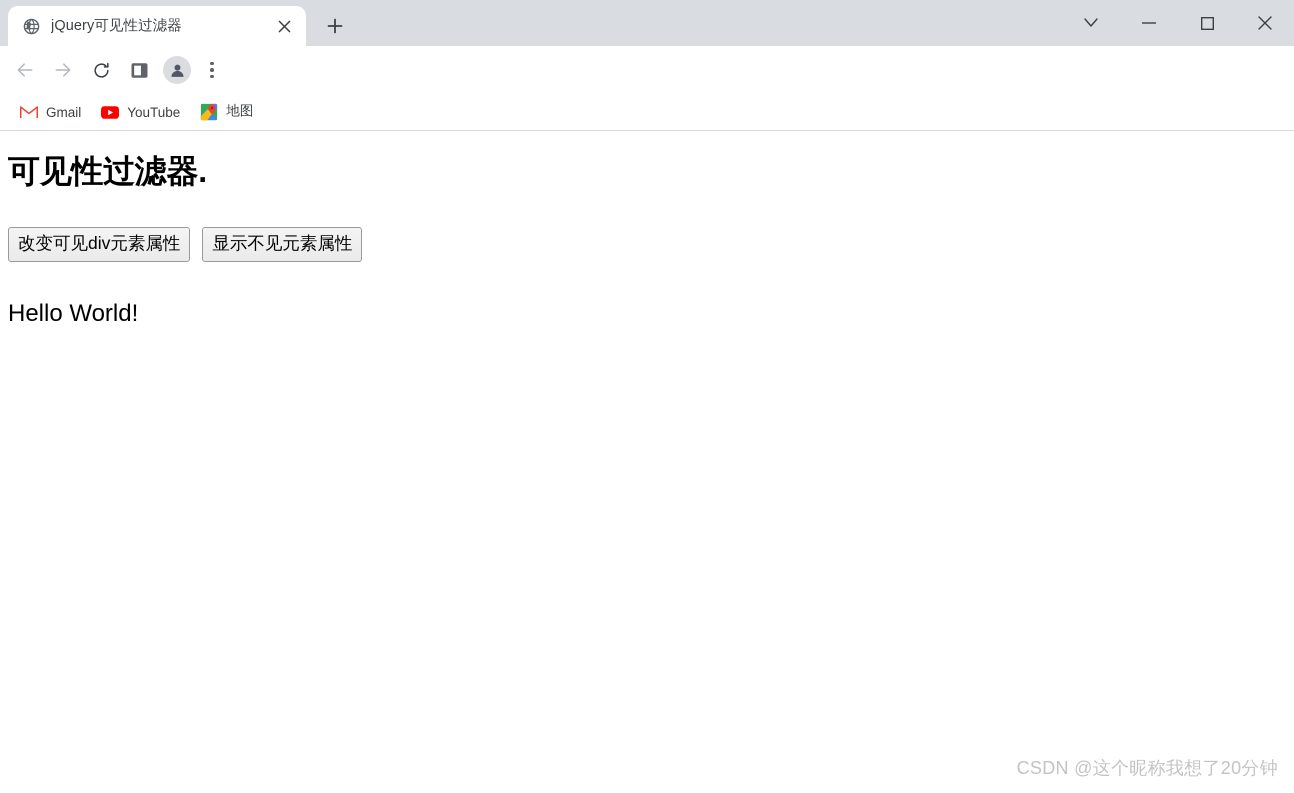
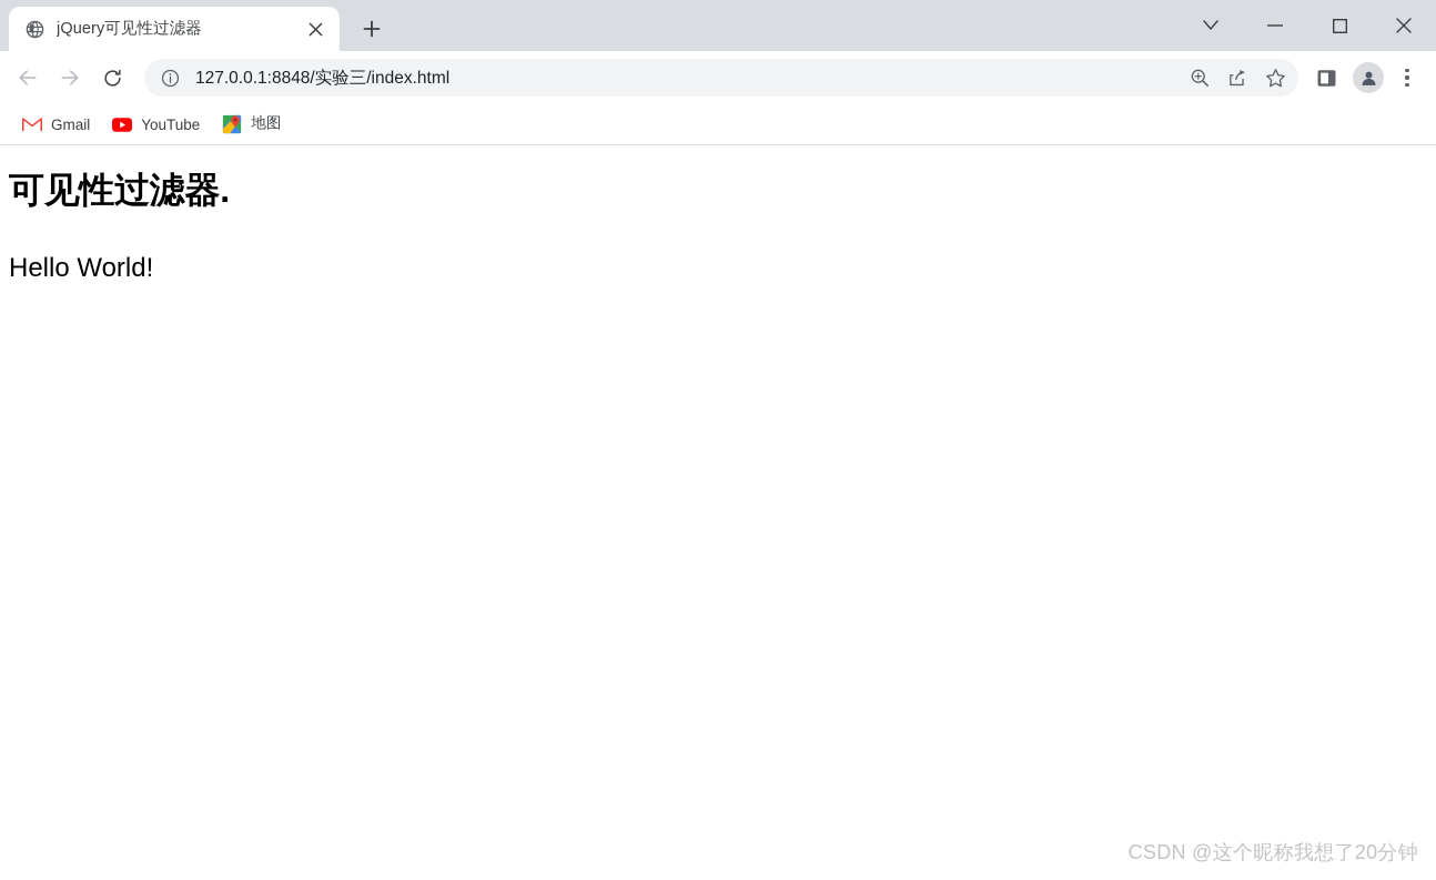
  jQuery可见性过滤器
+ 127.0.0.1:8848/实验三/index.html
  Gmail
  YouTube
  地图
  可见性过滤器.
- 改变可见div元素属性
- 显示不见元素属性
  Hello World!
  CSDN @这个昵称我想了20分钟
